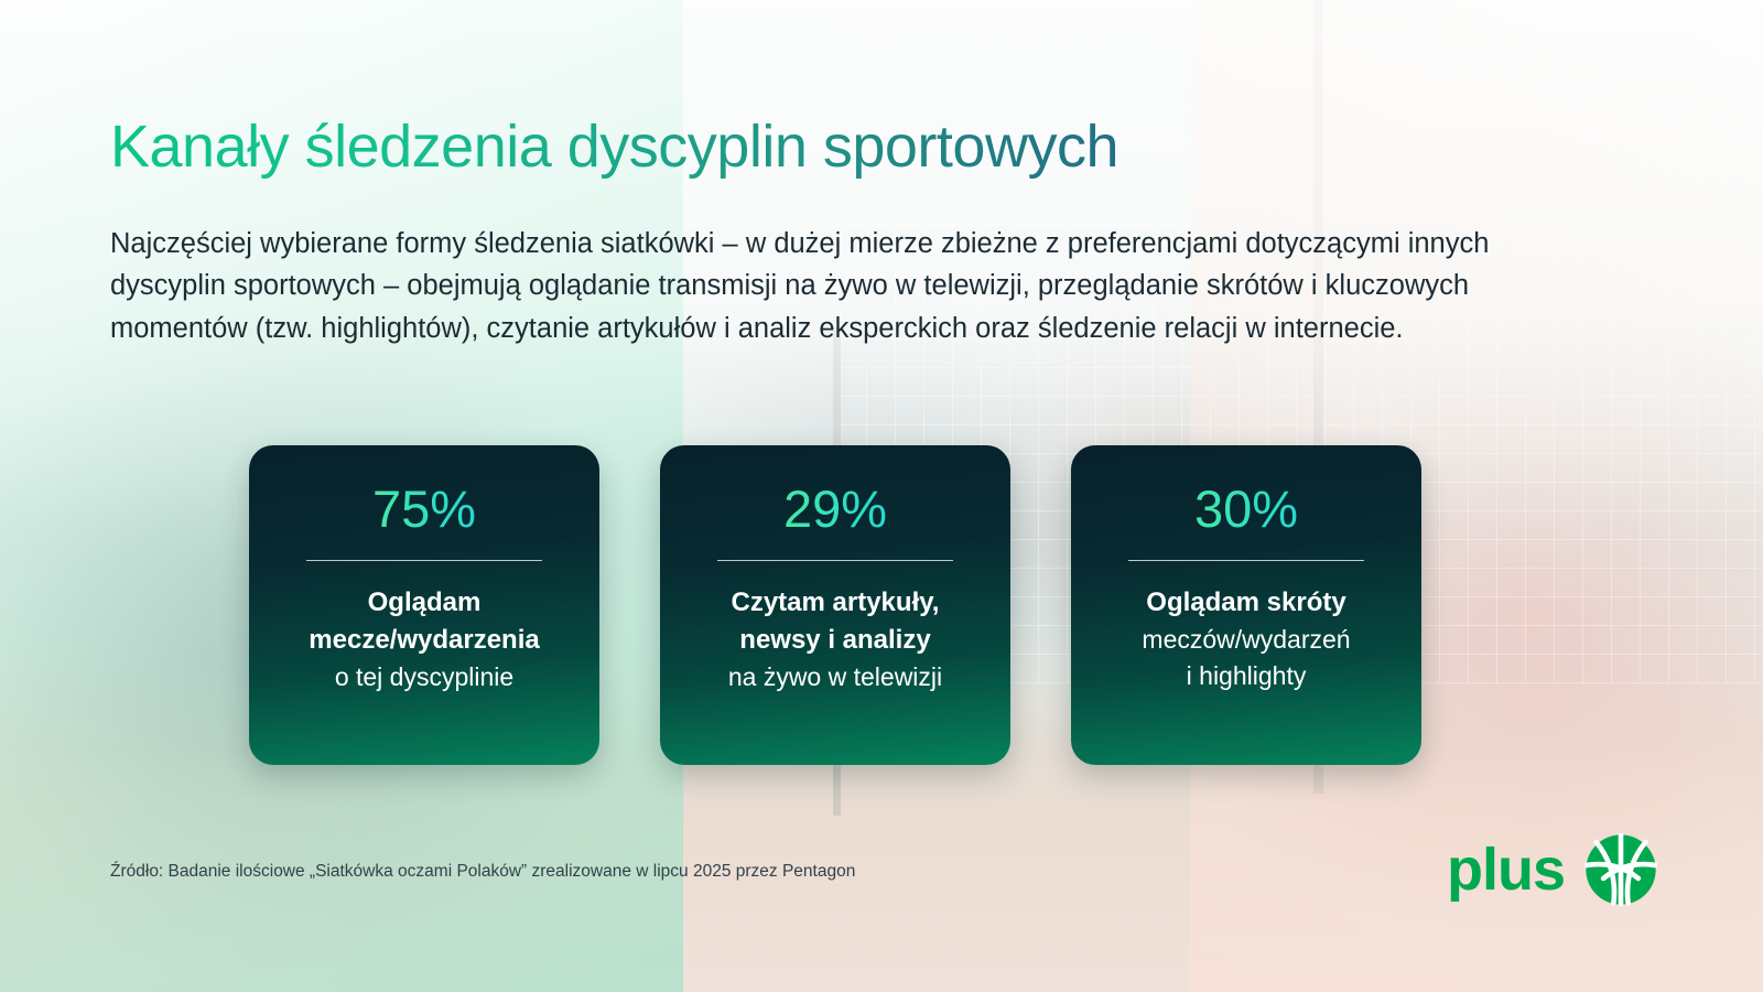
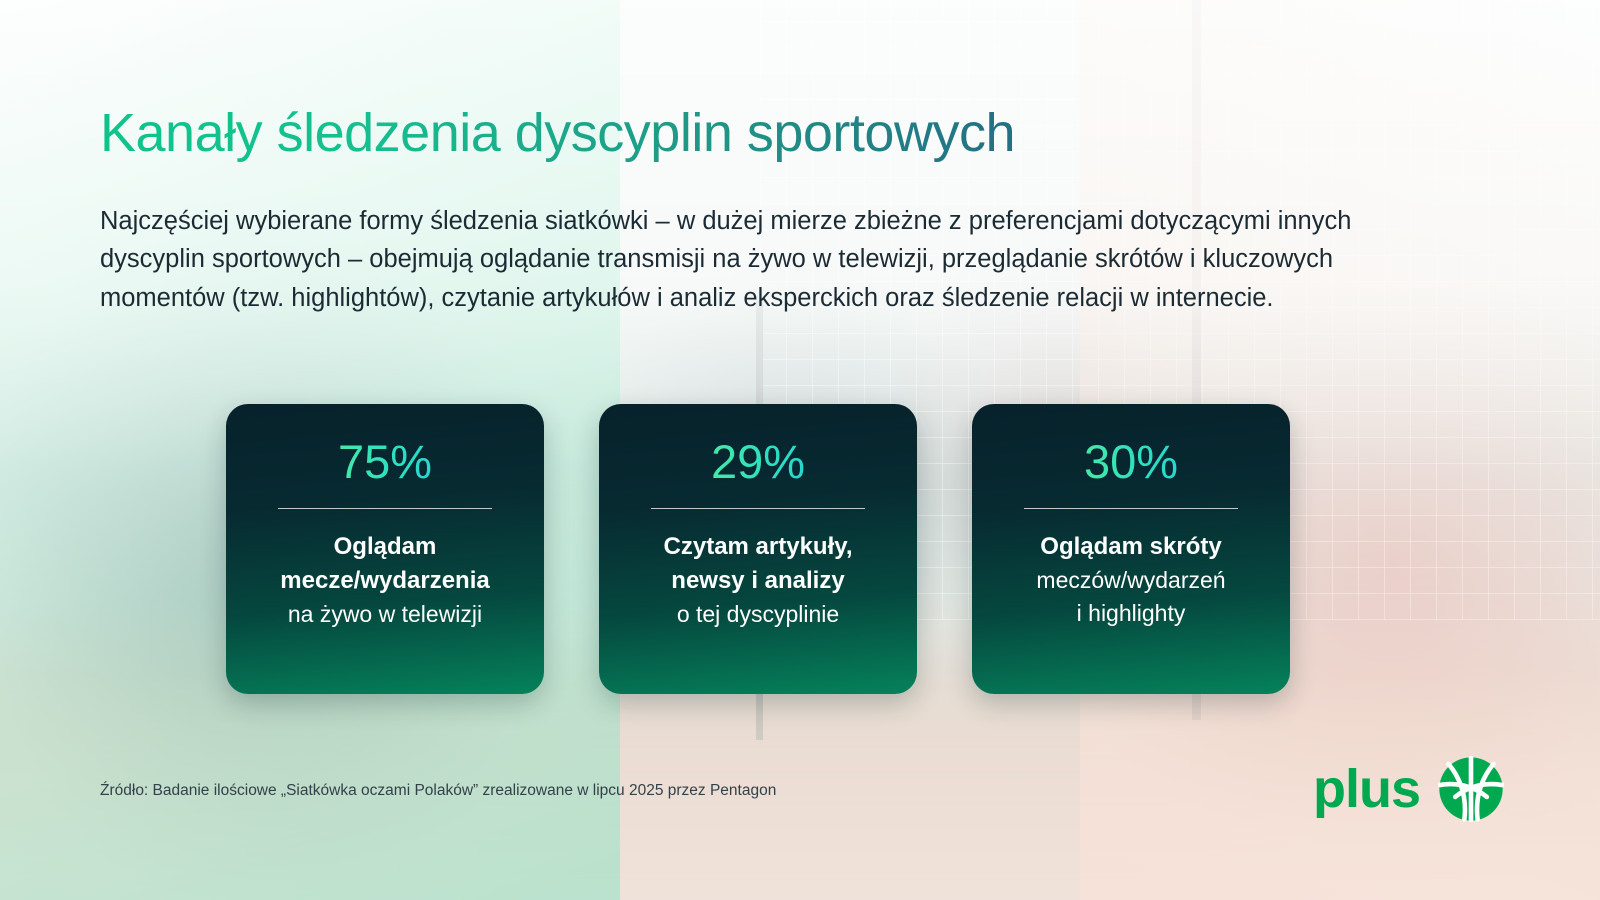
  Kanały śledzenia dyscyplin sportowych
  Najczęściej wybierane formy śledzenia siatkówki – w dużej mierze zbieżne z preferencjami dotyczącymi innych dyscyplin sportowych – obejmują oglądanie transmisji na żywo w telewizji, przeglądanie skrótów i kluczowych momentów (tzw. highlightów), czytanie artykułów i analiz eksperckich oraz śledzenie relacji w internecie.
  75%
  Oglądam
  mecze/wydarzenia
- o tej dyscyplinie
+ na żywo w telewizji
  29%
  Czytam artykuły,
  newsy i analizy
- na żywo w telewizji
+ o tej dyscyplinie
  30%
  Oglądam skróty
  meczów/wydarzeń
  i highlighty
  Źródło: Badanie ilościowe „Siatkówka oczami Polaków” zrealizowane w lipcu 2025 przez Pentagon
  plus
